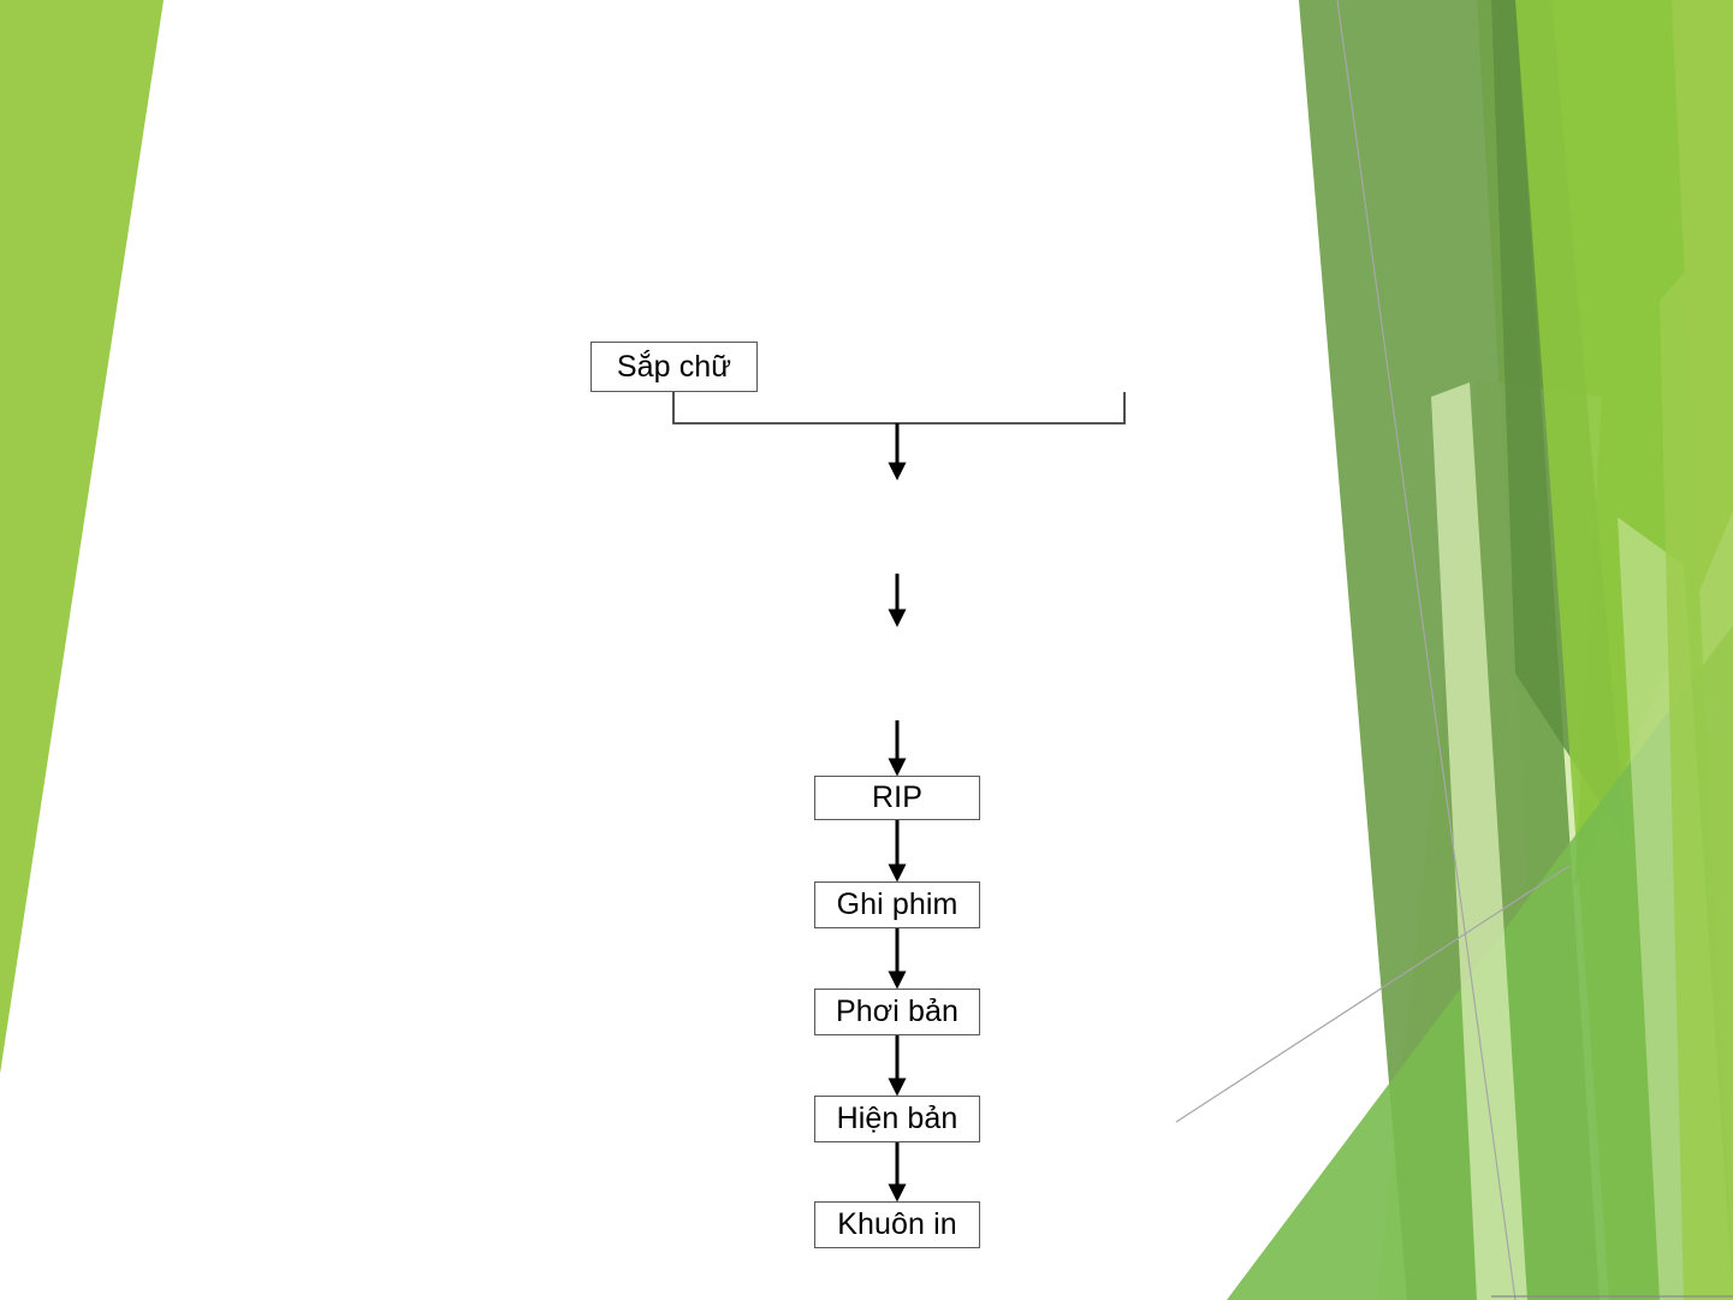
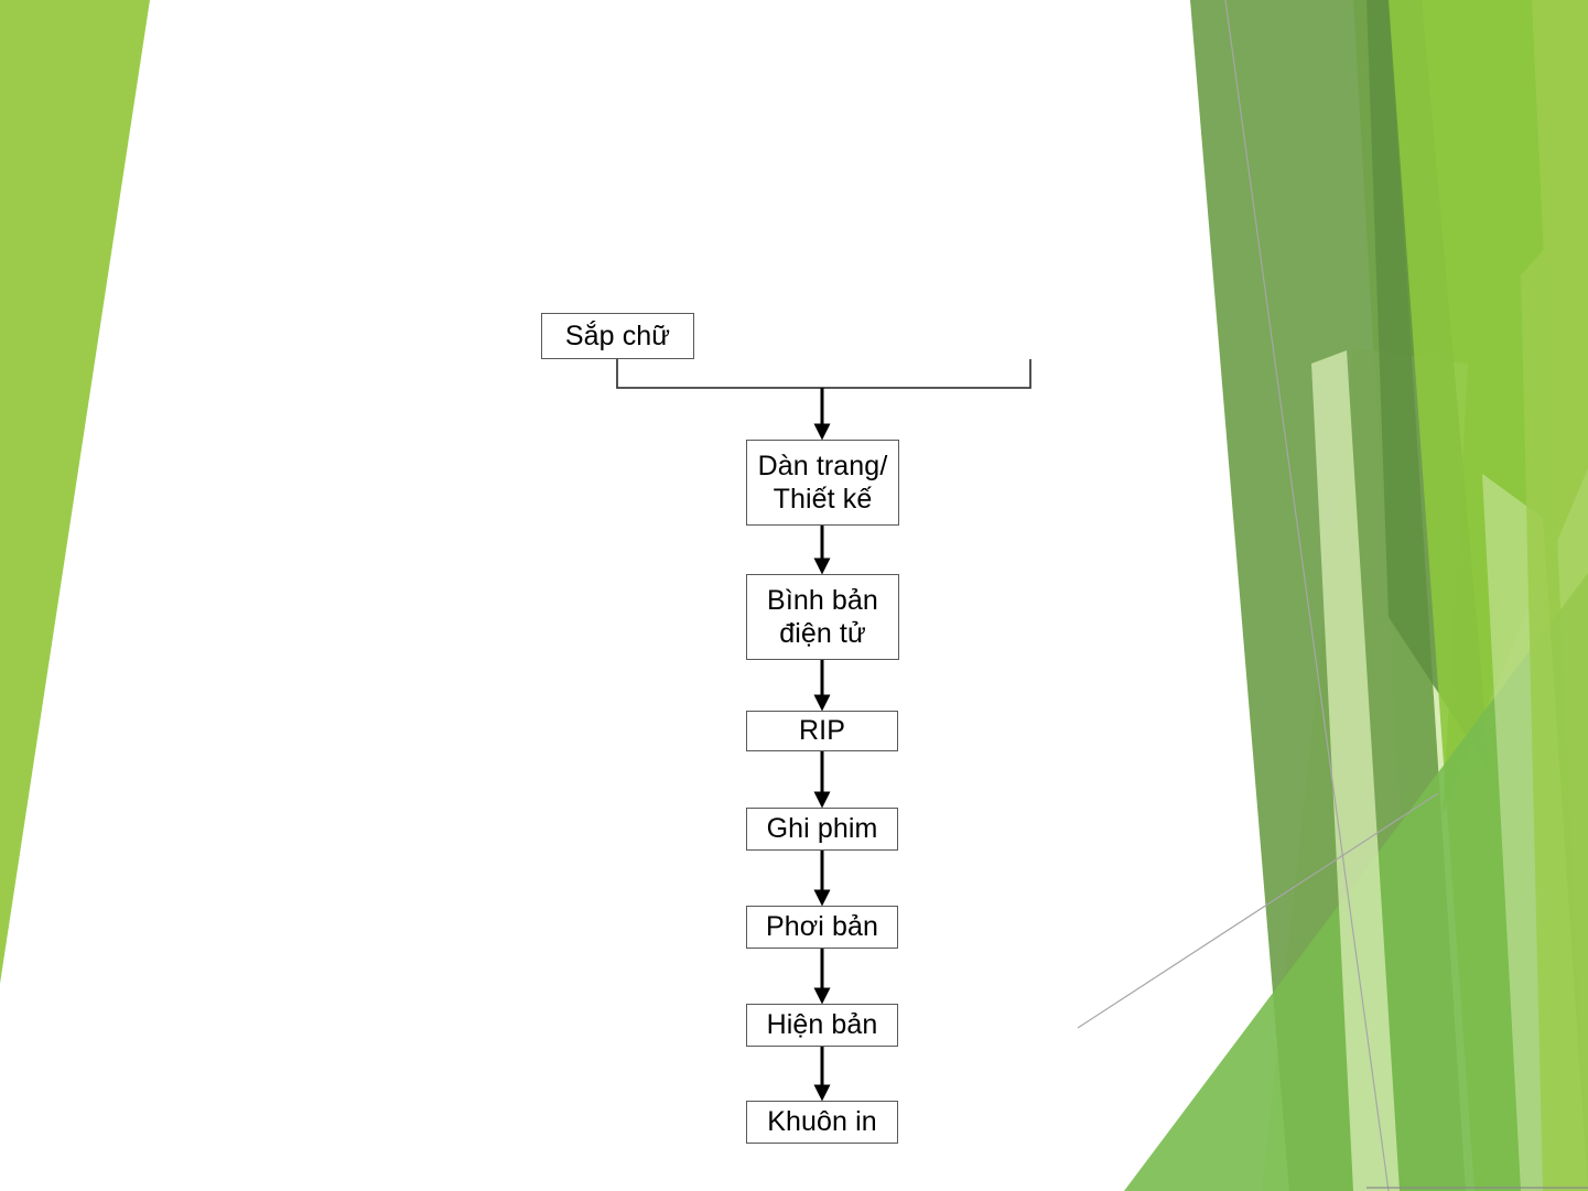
  Sắp chữ
+ Dàn trang/
+ Thiết kế
+ Bình bản
+ điện tử
  RIP
  Ghi phim
  Phơi bản
  Hiện bản
  Khuôn in
